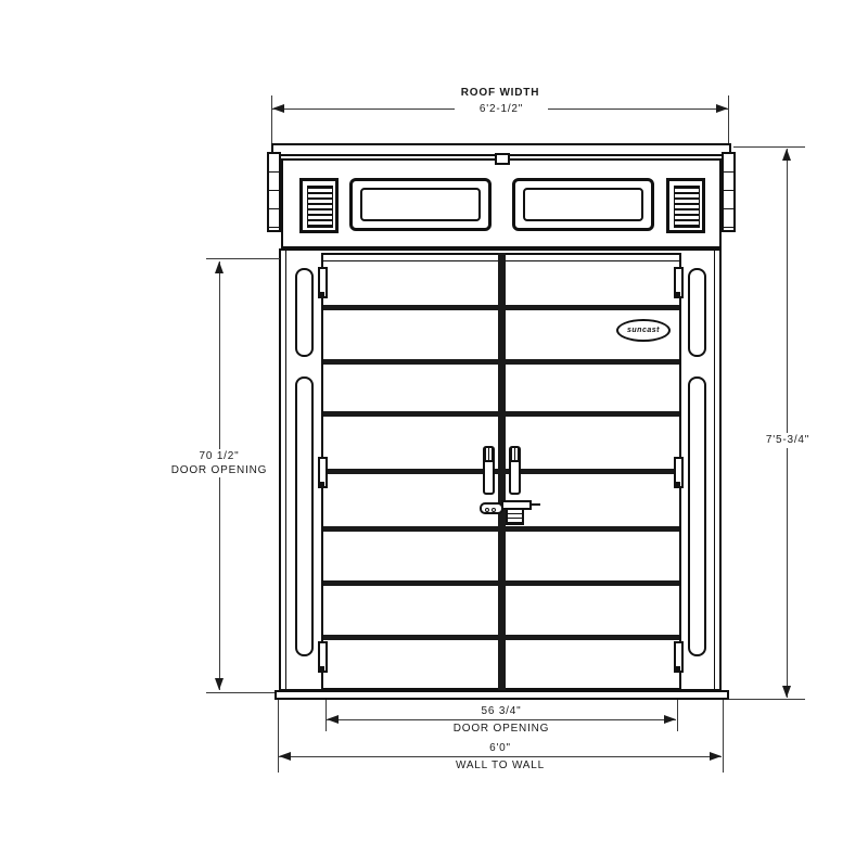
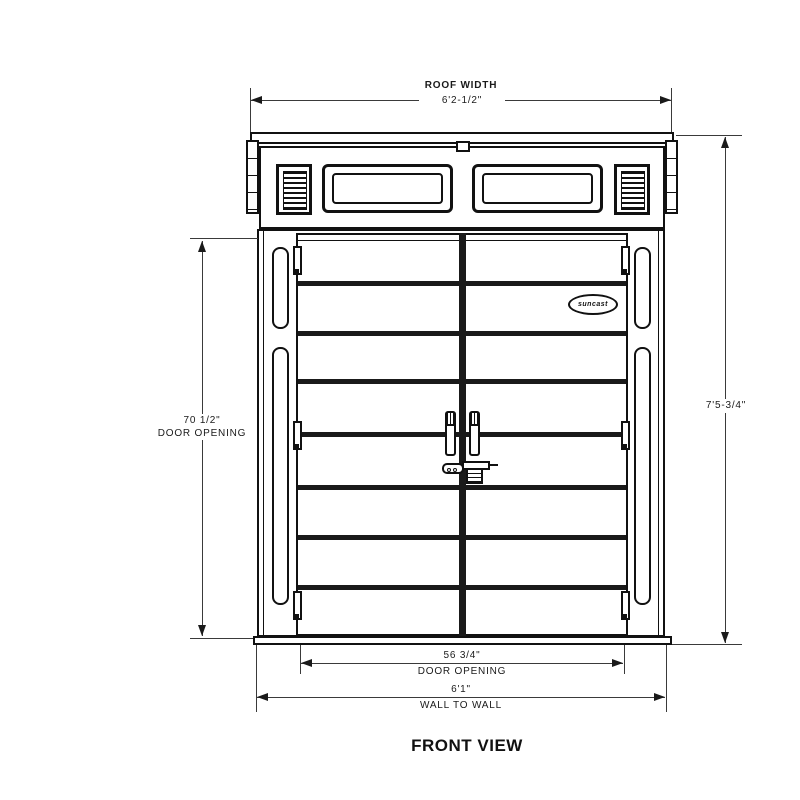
  ROOF WIDTH
  6'2-1/2"
  70 1/2"
  DOOR OPENING
  7'5-3/4"
  56 3/4"
  DOOR OPENING
- 6'0"
+ 6'1"
  WALL TO WALL
+ FRONT VIEW
